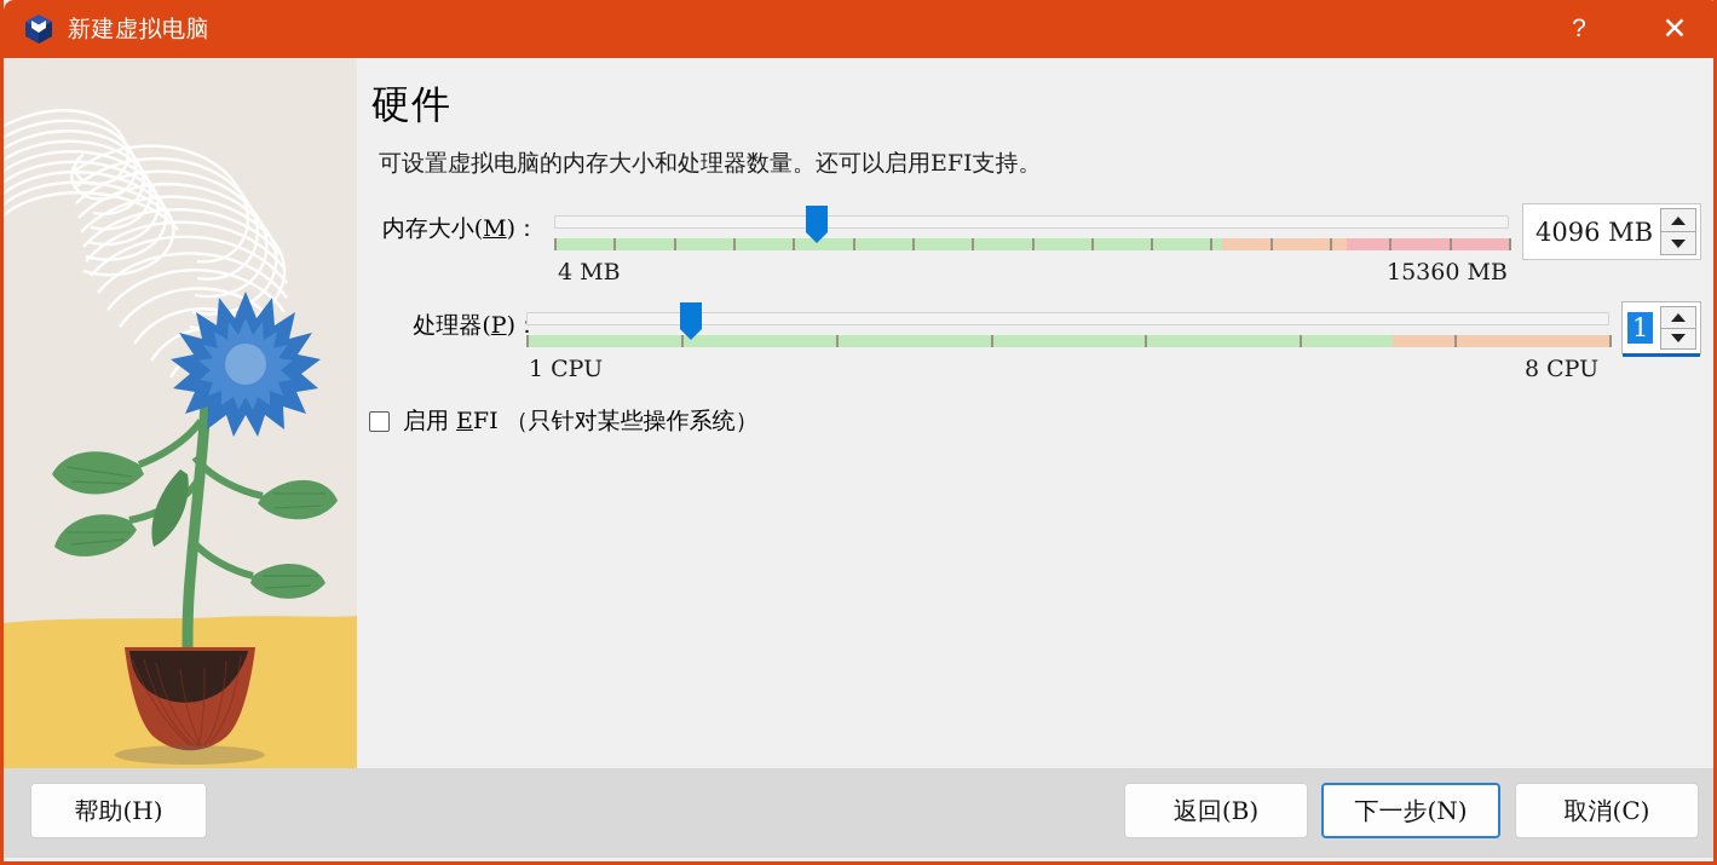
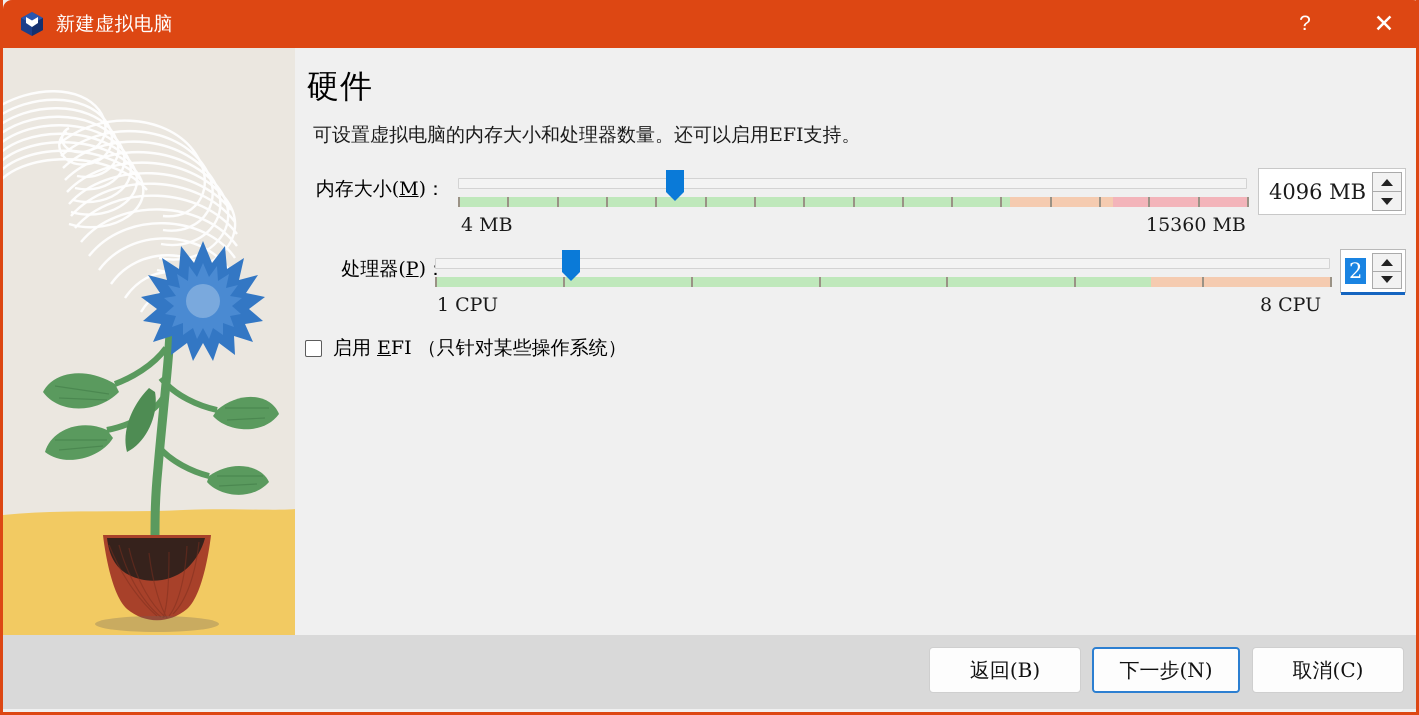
  新建虚拟电脑
  ?
  ✕
  硬件
  可设置虚拟电脑的内存大小和处理器数量。还可以启用EFI支持。
  内存大小(M)：
  4 MB
  15360 MB
  4096 MB
  处理器(P)：
  1 CPU
  8 CPU
- 1
+ 2
  启用 EFI （只针对某些操作系统）
- 帮助(H)
  返回(B)
  下一步(N)
  取消(C)
